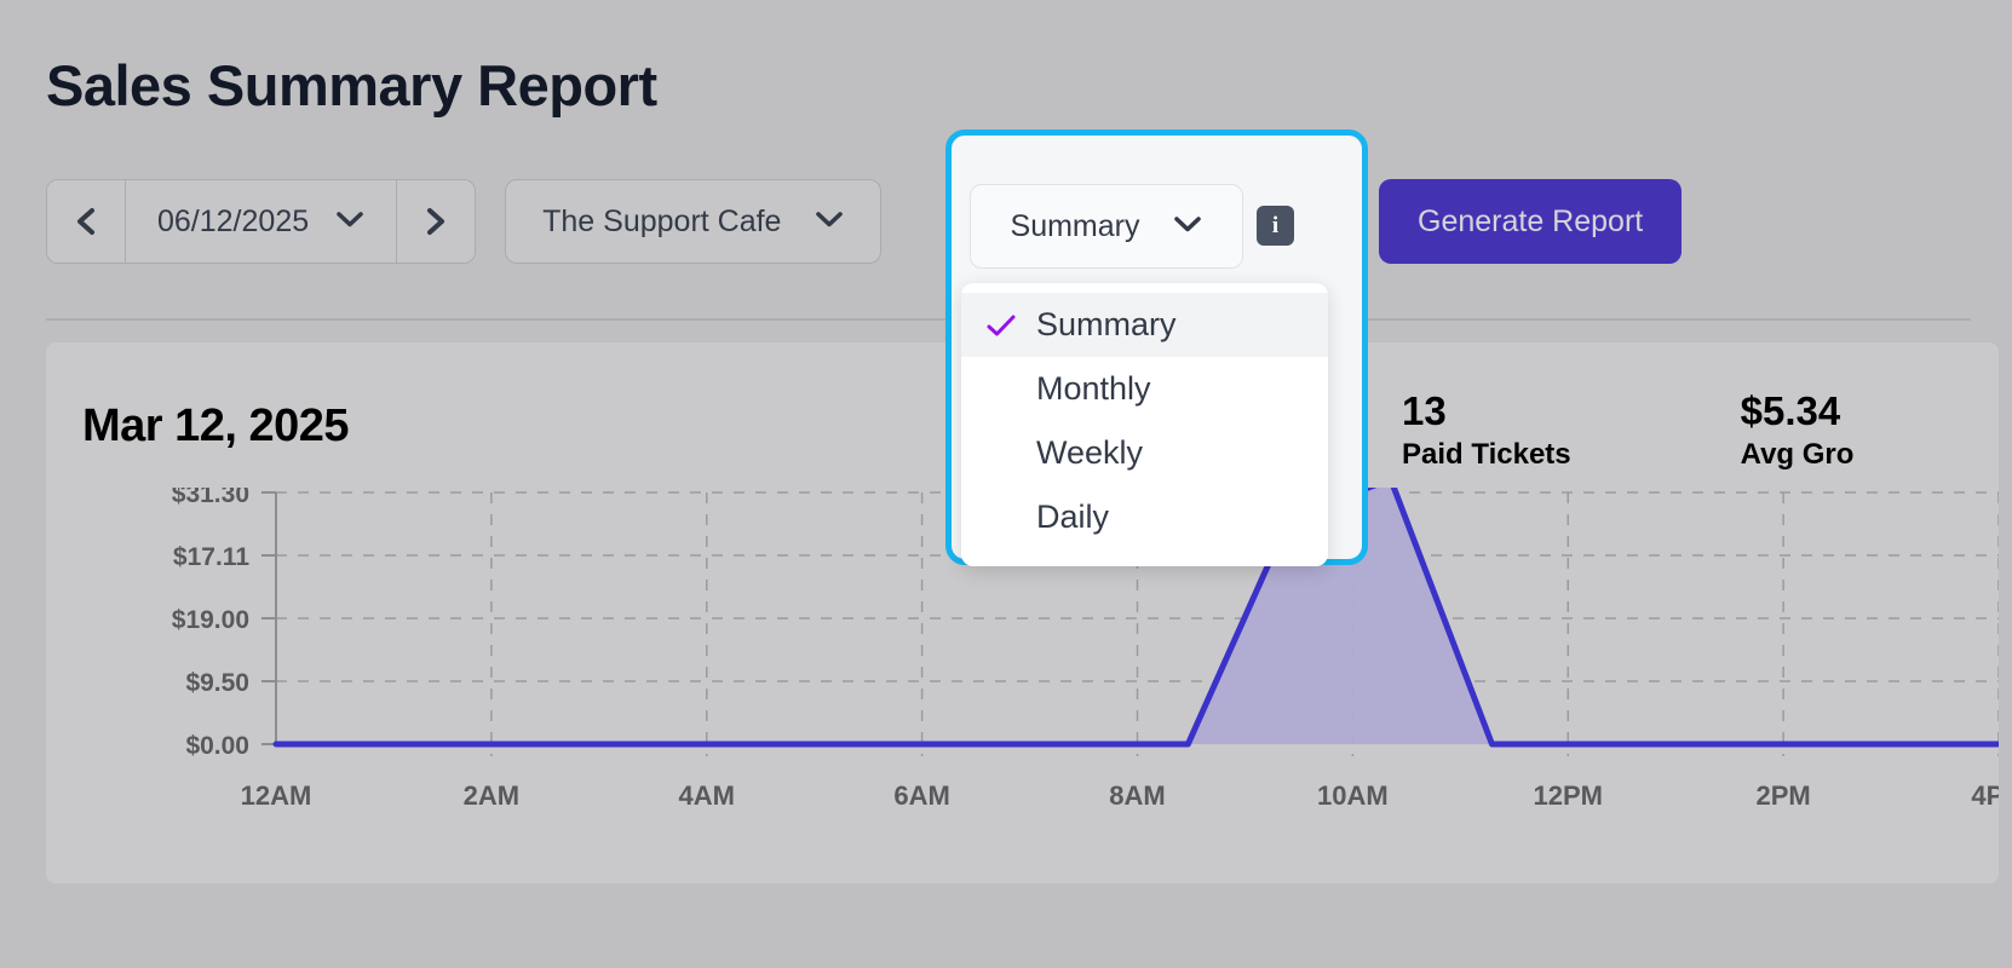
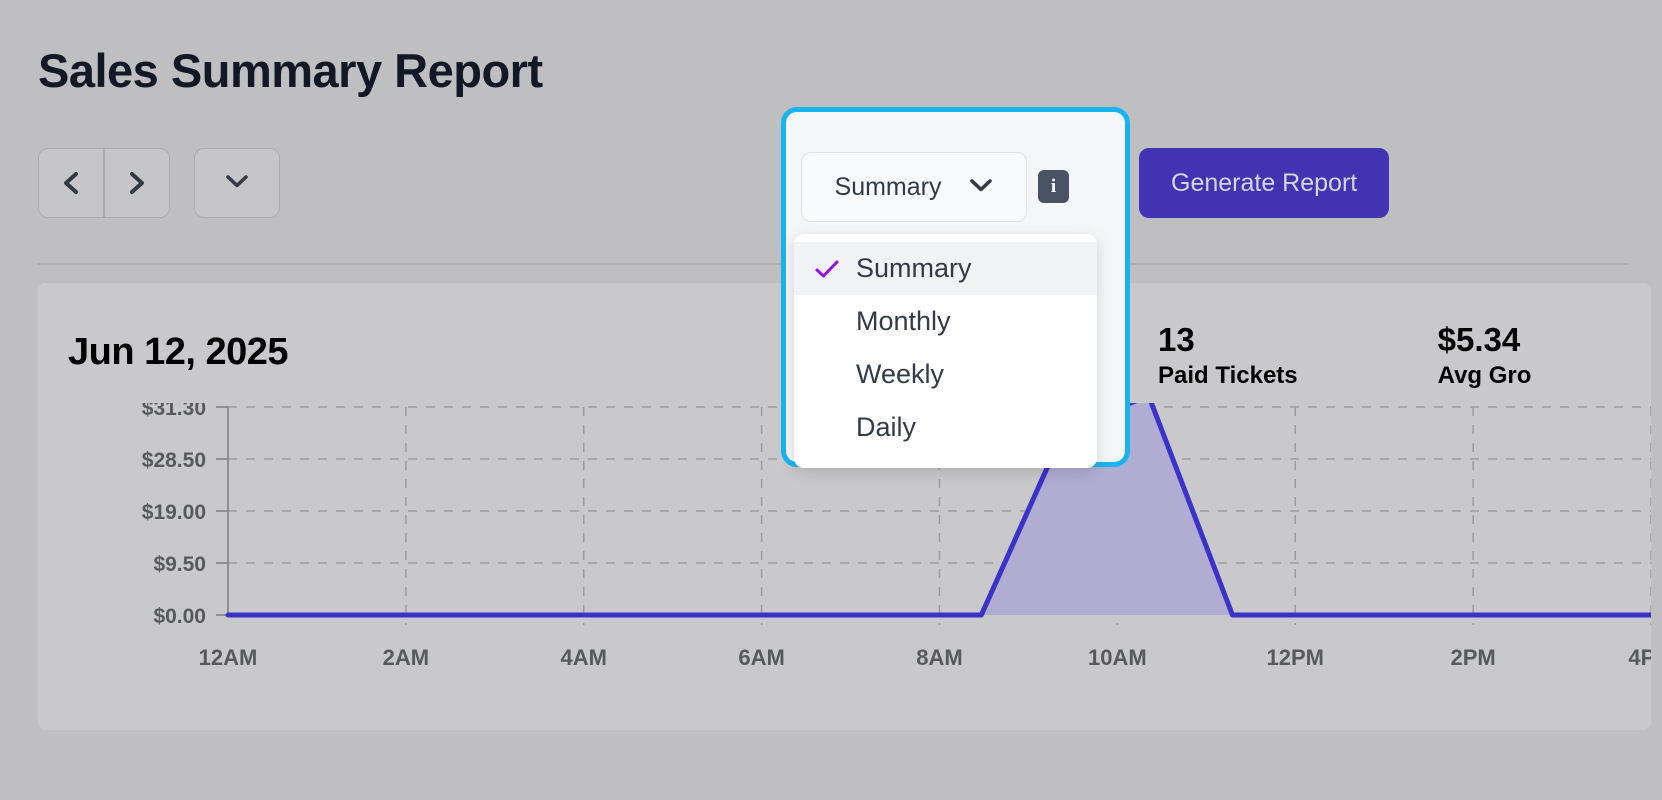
  Sales Summary Report
- 06/12/2025
- The Support Cafe
  Generate Report
  Summary
  i
  Summary
  Monthly
  Weekly
  Daily
- Mar 12, 2025
+ Jun 12, 2025
  13
  Paid Tickets
  $5.34
  Avg Gro
  $0.00
  $9.50
  $19.00
- $17.11
+ $28.50
  $31.30
  12AM
  2AM
  4AM
  6AM
  8AM
  10AM
  12PM
  2PM
